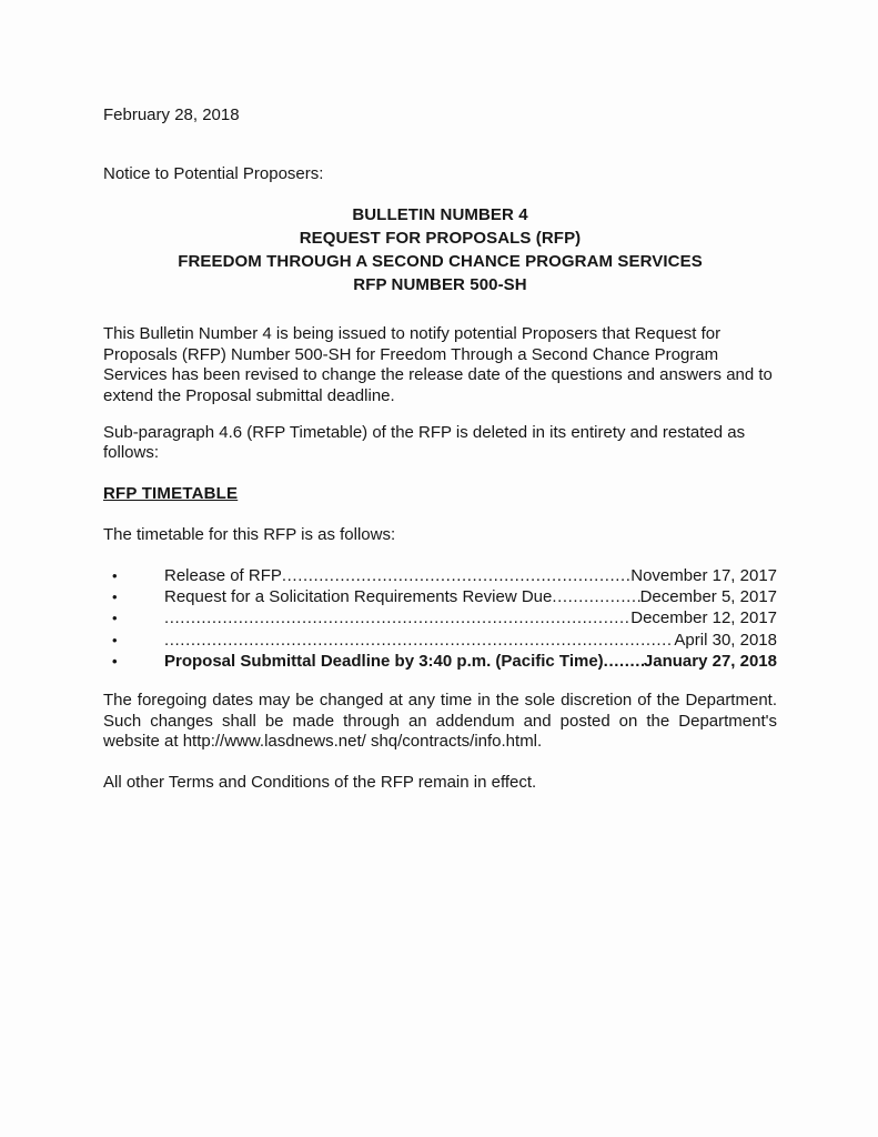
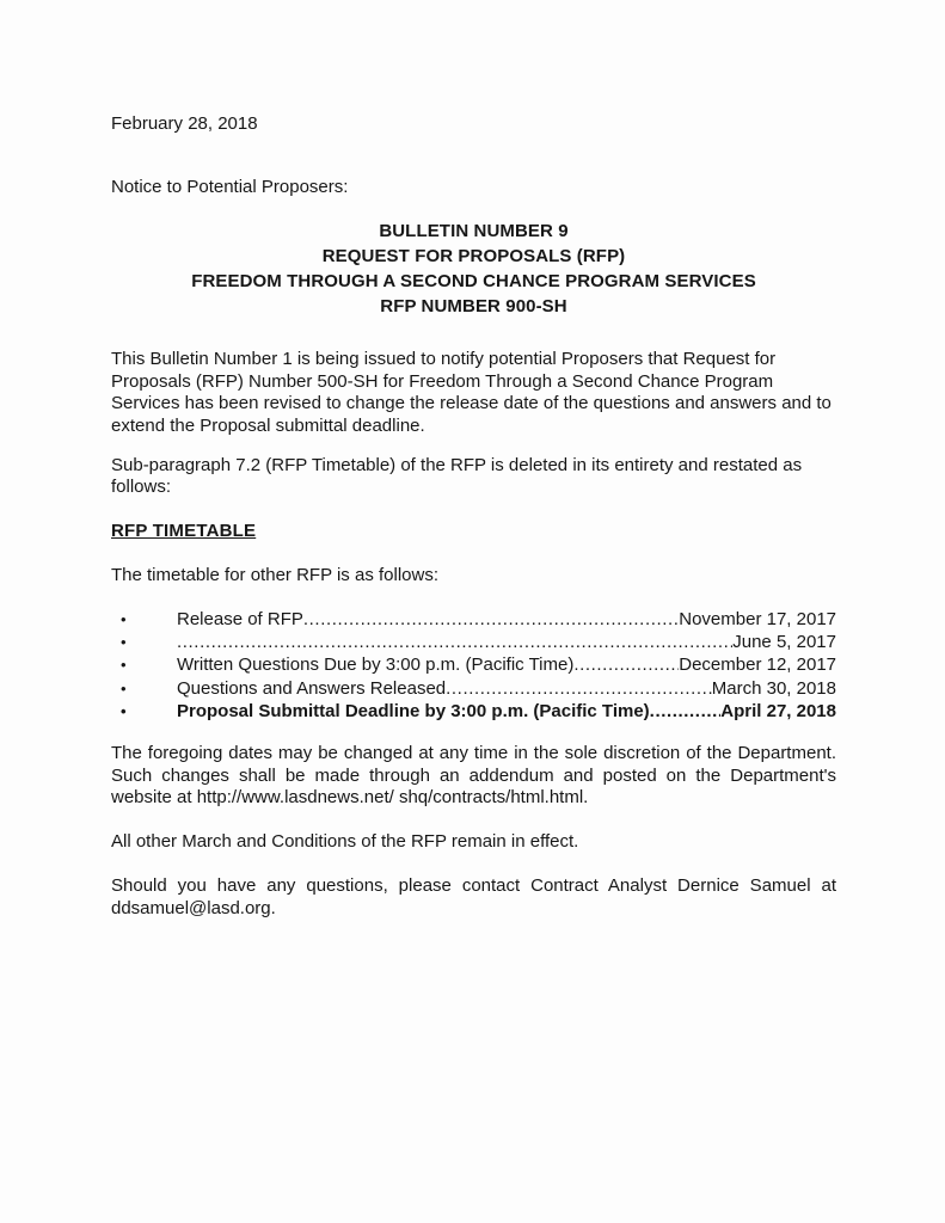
  February 28, 2018
  Notice to Potential Proposers:
- BULLETIN NUMBER 4
+ BULLETIN NUMBER 9
  REQUEST FOR PROPOSALS (RFP)
  FREEDOM THROUGH A SECOND CHANCE PROGRAM SERVICES
- RFP NUMBER 500-SH
+ RFP NUMBER 900-SH
- This Bulletin Number 4 is being issued to notify potential Proposers that Request for Proposals (RFP) Number 500-SH for Freedom Through a Second Chance Program Services has been revised to change the release date of the questions and answers and to extend the Proposal submittal deadline.
+ This Bulletin Number 1 is being issued to notify potential Proposers that Request for Proposals (RFP) Number 500-SH for Freedom Through a Second Chance Program Services has been revised to change the release date of the questions and answers and to extend the Proposal submittal deadline.
- Sub-paragraph 4.6 (RFP Timetable) of the RFP is deleted in its entirety and restated as follows:
+ Sub-paragraph 7.2 (RFP Timetable) of the RFP is deleted in its entirety and restated as follows:
  RFP TIMETABLE
- The timetable for this RFP is as follows:
+ The timetable for other RFP is as follows:
  •
  Release of RFP
  November 17, 2017
  •
- Request for a Solicitation Requirements Review Due
- December 5, 2017
+ June 5, 2017
  •
+ Written Questions Due by 3:00 p.m. (Pacific Time)
  December 12, 2017
  •
+ Questions and Answers Released
- April 30, 2018
+ March 30, 2018
  •
- Proposal Submittal Deadline by 3:40 p.m. (Pacific Time)
+ Proposal Submittal Deadline by 3:00 p.m. (Pacific Time)
- January 27, 2018
+ April 27, 2018
- The foregoing dates may be changed at any time in the sole discretion of the Department. Such changes shall be made through an addendum and posted on the Department's website at http://www.lasdnews.net/ shq/contracts/info.html.
+ The foregoing dates may be changed at any time in the sole discretion of the Department. Such changes shall be made through an addendum and posted on the Department's website at http://www.lasdnews.net/ shq/contracts/html.html.
- All other Terms and Conditions of the RFP remain in effect.
+ All other March and Conditions of the RFP remain in effect.
+ Should you have any questions, please contact Contract Analyst Dernice Samuel at ddsamuel@lasd.org.
